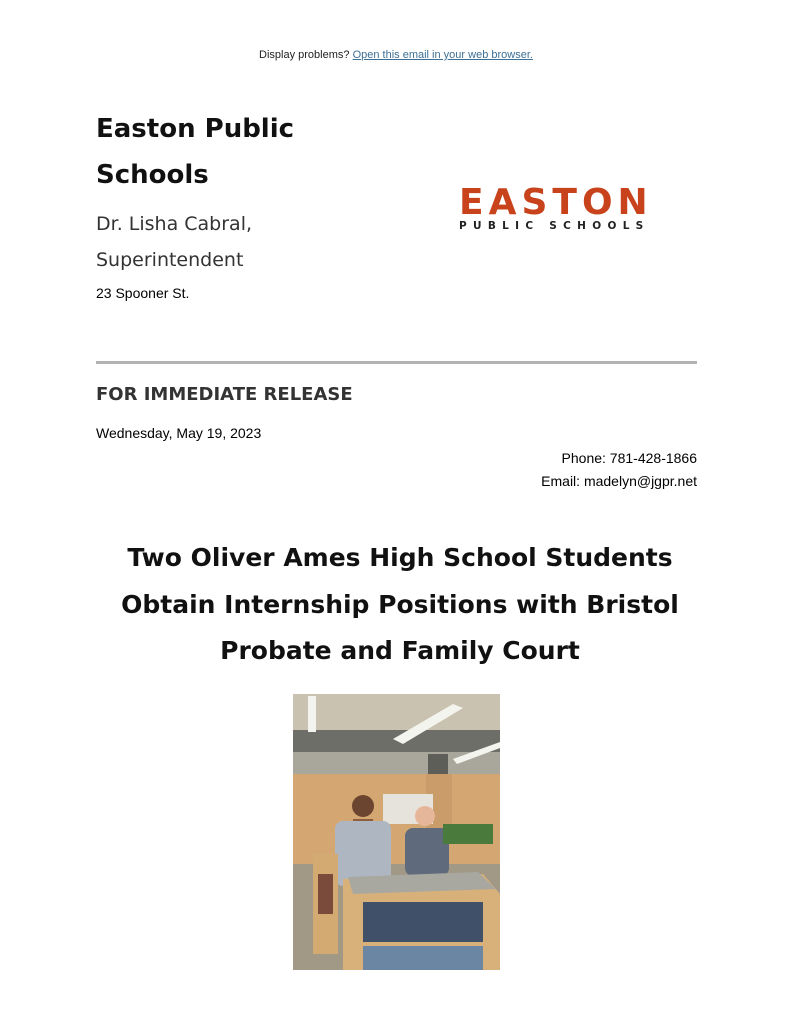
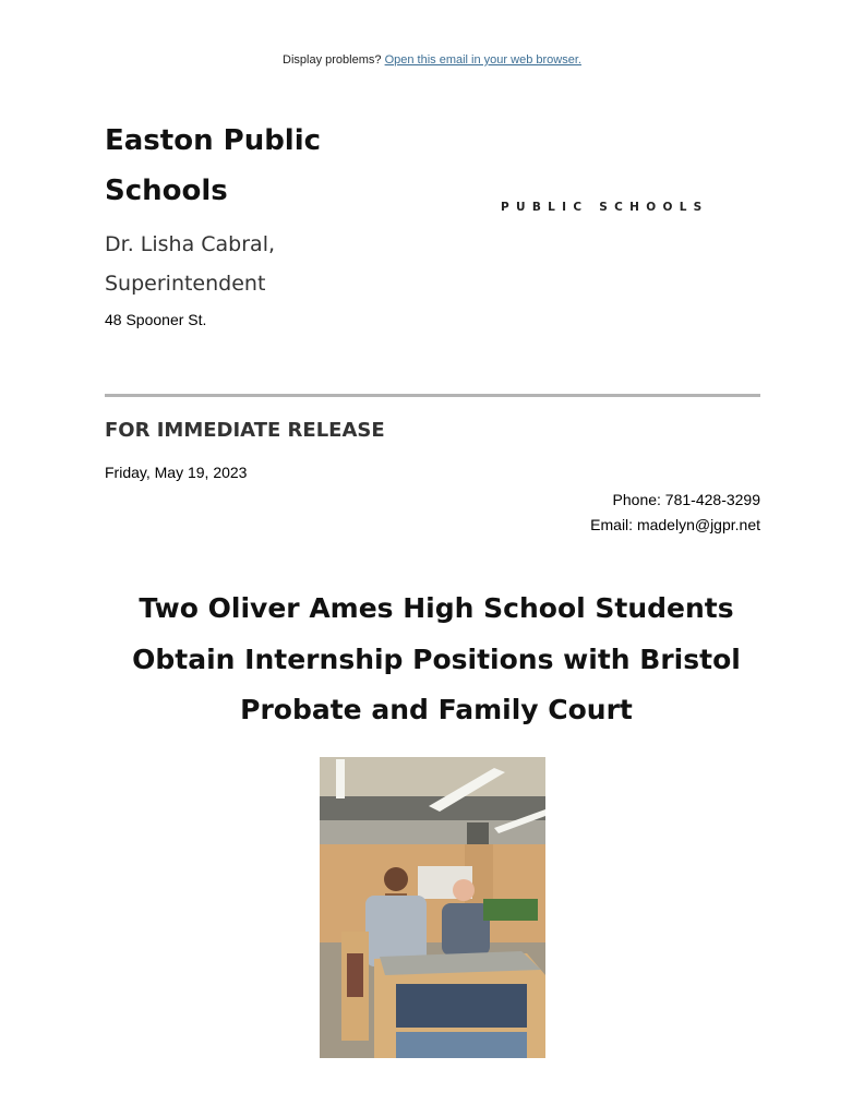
  Display problems? Open this email in your web browser.
  Easton Public Schools
  Dr. Lisha Cabral, Superintendent
- 23 Spooner St.
+ 48 Spooner St.
- EASTON
  PUBLIC SCHOOLS
  FOR IMMEDIATE RELEASE
- Wednesday, May 19, 2023
+ Friday, May 19, 2023
- Phone: 781-428-1866
+ Phone: 781-428-3299
  Email: madelyn@jgpr.net
  Two Oliver Ames High School Students Obtain Internship Positions with Bristol Probate and Family Court
